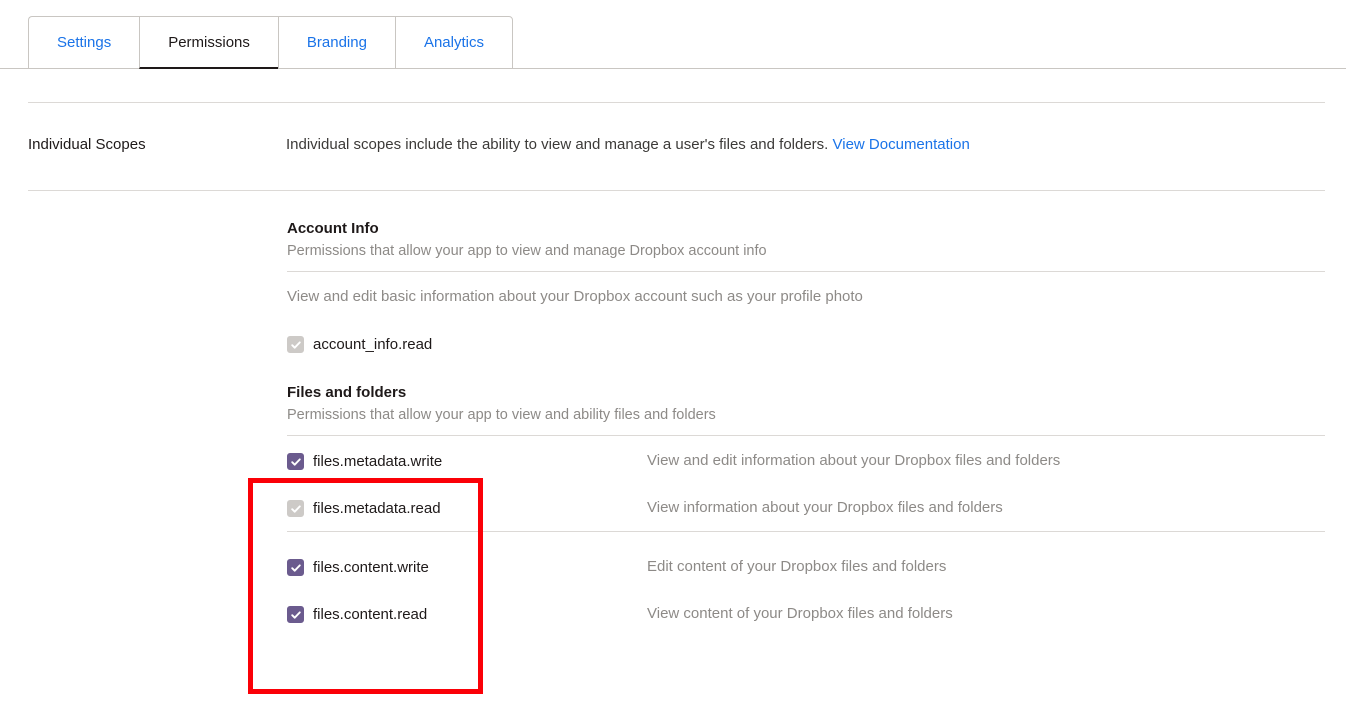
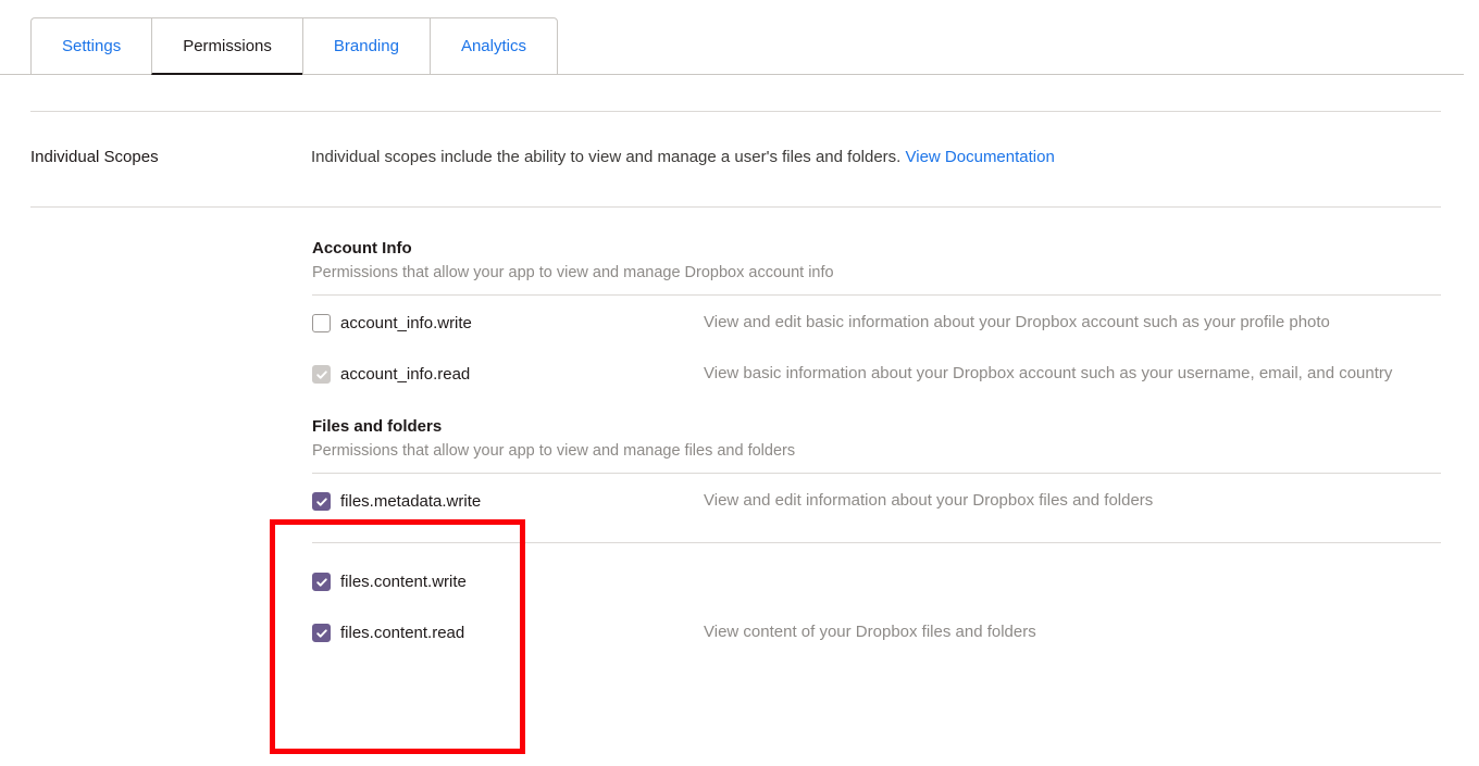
  Settings
  Permissions
  Branding
  Analytics
  Individual Scopes
  Individual scopes include the ability to view and manage a user's files and folders. View Documentation
  Account Info
  Permissions that allow your app to view and manage Dropbox account info
+ account_info.write
  View and edit basic information about your Dropbox account such as your profile photo
  account_info.read
+ View basic information about your Dropbox account such as your username, email, and country
  Files and folders
- Permissions that allow your app to view and ability files and folders
+ Permissions that allow your app to view and manage files and folders
  files.metadata.write
  View and edit information about your Dropbox files and folders
- files.metadata.read
- View information about your Dropbox files and folders
  files.content.write
- Edit content of your Dropbox files and folders
  files.content.read
  View content of your Dropbox files and folders
